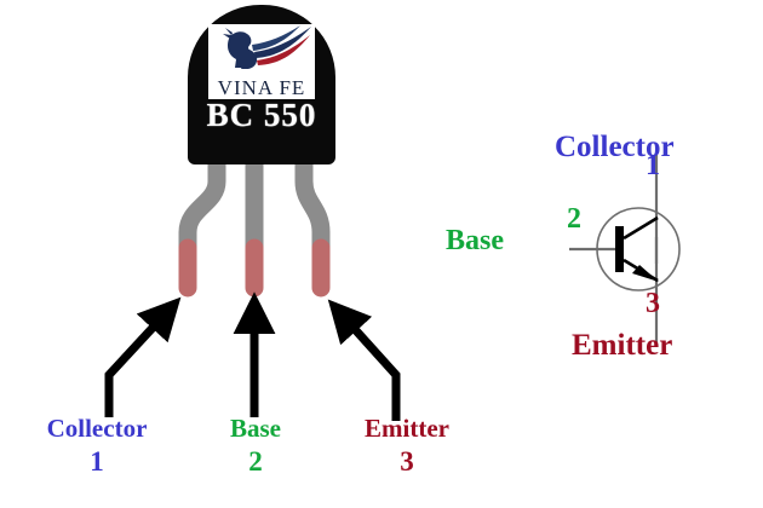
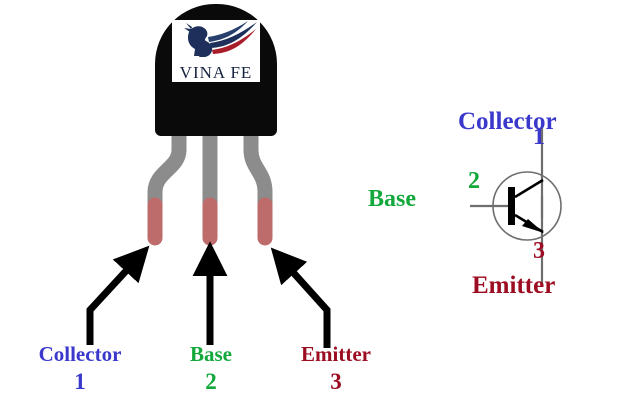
  VINA FE
- BC 550
  Collector
  1
  Base
  2
  Emitter
  3
  Collector
  1
  Base
  2
  Emitter
  3
